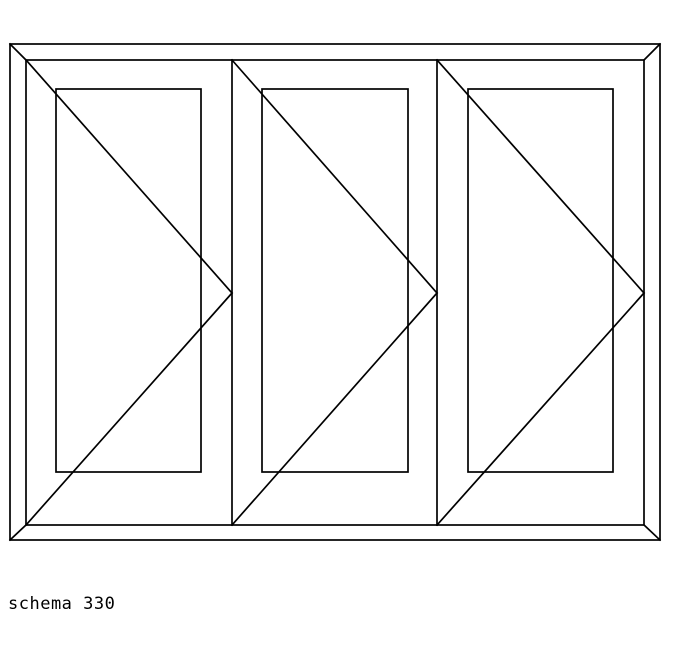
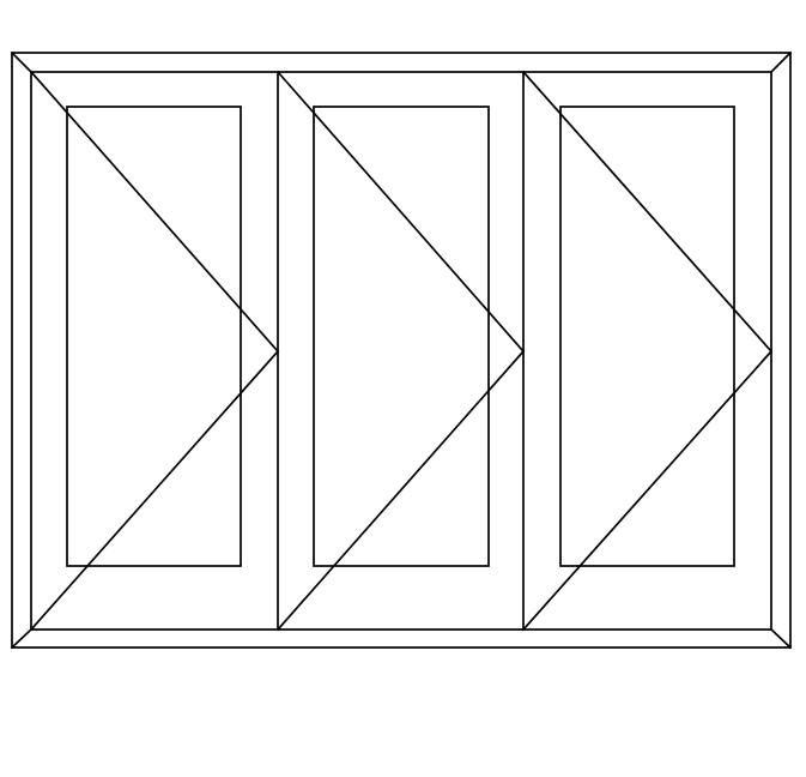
- schema 330
